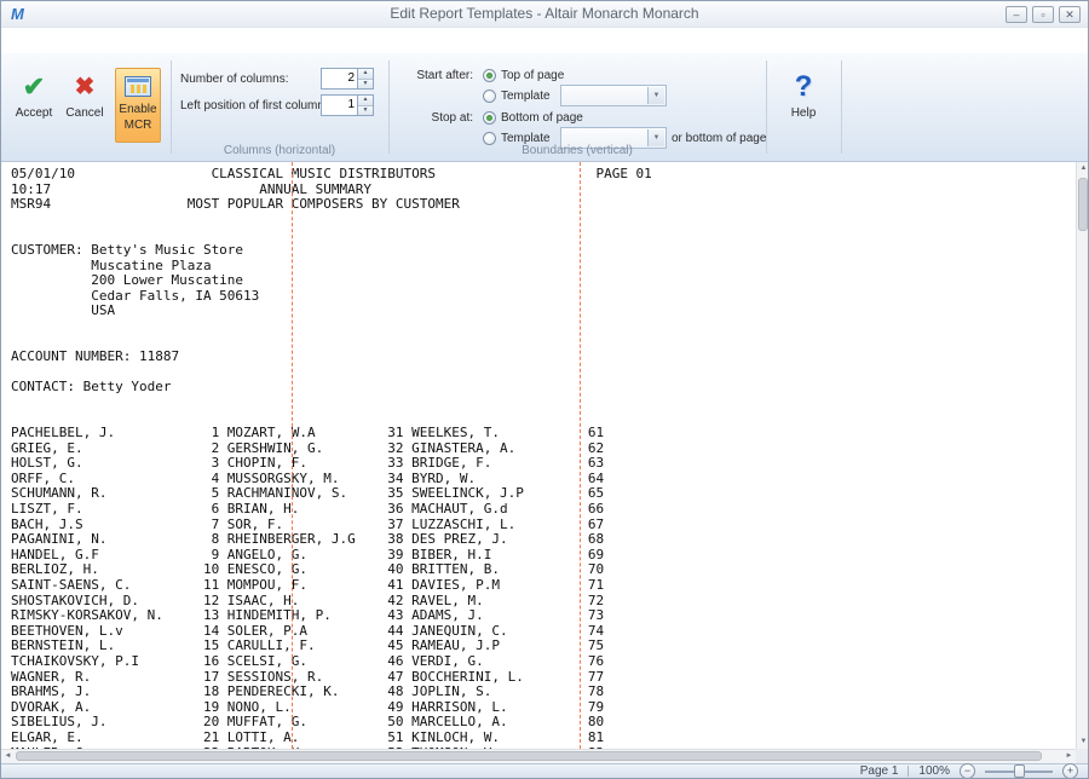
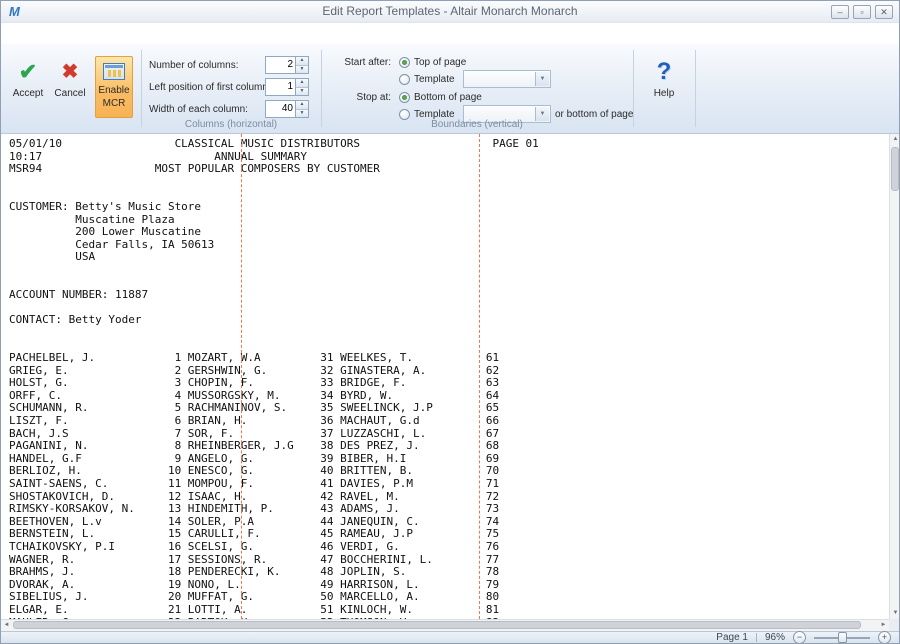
  M
  Edit Report Templates - Altair Monarch Monarch
  –
  ▫
  ✕
  ✔
  Accept
  ✖
  Cancel
  Enable MCR
  Number of columns:
  2
  Left position of first colum
  1
+ Width of each column:
+ 40
  Columns (horizontal)
  Start after:
  Top of page
  Template
  Stop at:
  Bottom of page
  Template
  or bottom of page
  Boundaries (vertical)
  ?
  Help
  05/01/10 CLASSICAL MUSIC DISTRIBUTORS PAGE 01
  10:17 ANNUAL SUMMARY
  MSR94 MOST POPULAR COMPOSERS BY CUSTOMER
  CUSTOMER: Betty's Music Store
  Muscatine Plaza
  200 Lower Muscatine
  Cedar Falls, IA 50613
  USA
  ACCOUNT NUMBER: 11887
  CONTACT: Betty Yoder
  PACHELBEL, J. 1 MOZART, W.A 31 WEELKES, T. 61
  GRIEG, E. 2 GERSHWIN, G. 32 GINASTERA, A. 62
  HOLST, G. 3 CHOPIN, F. 33 BRIDGE, F. 63
  ORFF, C. 4 MUSSORGSKY, M. 34 BYRD, W. 64
  SCHUMANN, R. 5 RACHMANINOV, S. 35 SWEELINCK, J.P 65
  LISZT, F. 6 BRIAN, H. 36 MACHAUT, G.d 66
  BACH, J.S 7 SOR, F. 37 LUZZASCHI, L. 67
  PAGANINI, N. 8 RHEINBERGER, J.G 38 DES PREZ, J. 68
  HANDEL, G.F 9 ANGELO, G. 39 BIBER, H.I 69
  BERLIOZ, H. 10 ENESCO, G. 40 BRITTEN, B. 70
  SAINT-SAENS, C. 11 MOMPOU, F. 41 DAVIES, P.M 71
  SHOSTAKOVICH, D. 12 ISAAC, H. 42 RAVEL, M. 72
  RIMSKY-KORSAKOV, N. 13 HINDEMITH, P. 43 ADAMS, J. 73
  BEETHOVEN, L.v 14 SOLER, P.A 44 JANEQUIN, C. 74
  BERNSTEIN, L. 15 CARULLI, F. 45 RAMEAU, J.P 75
  TCHAIKOVSKY, P.I 16 SCELSI, G. 46 VERDI, G. 76
  WAGNER, R. 17 SESSIONS, R. 47 BOCCHERINI, L. 77
  BRAHMS, J. 18 PENDERECKI, K. 48 JOPLIN, S. 78
  DVORAK, A. 19 NONO, L. 49 HARRISON, L. 79
  SIBELIUS, J. 20 MUFFAT, G. 50 MARCELLO, A. 80
  ELGAR, E. 21 LOTTI, A. 51 KINLOCH, W. 81
  Page 1
- 100%
+ 96%
  −
  +
